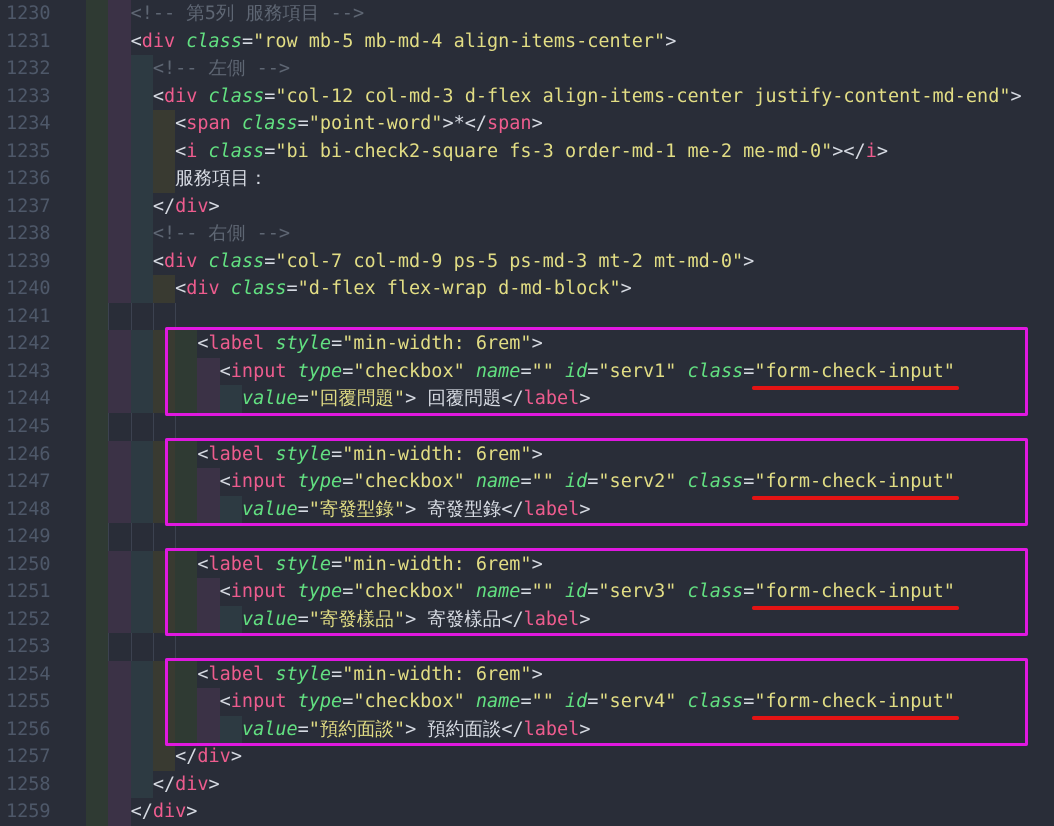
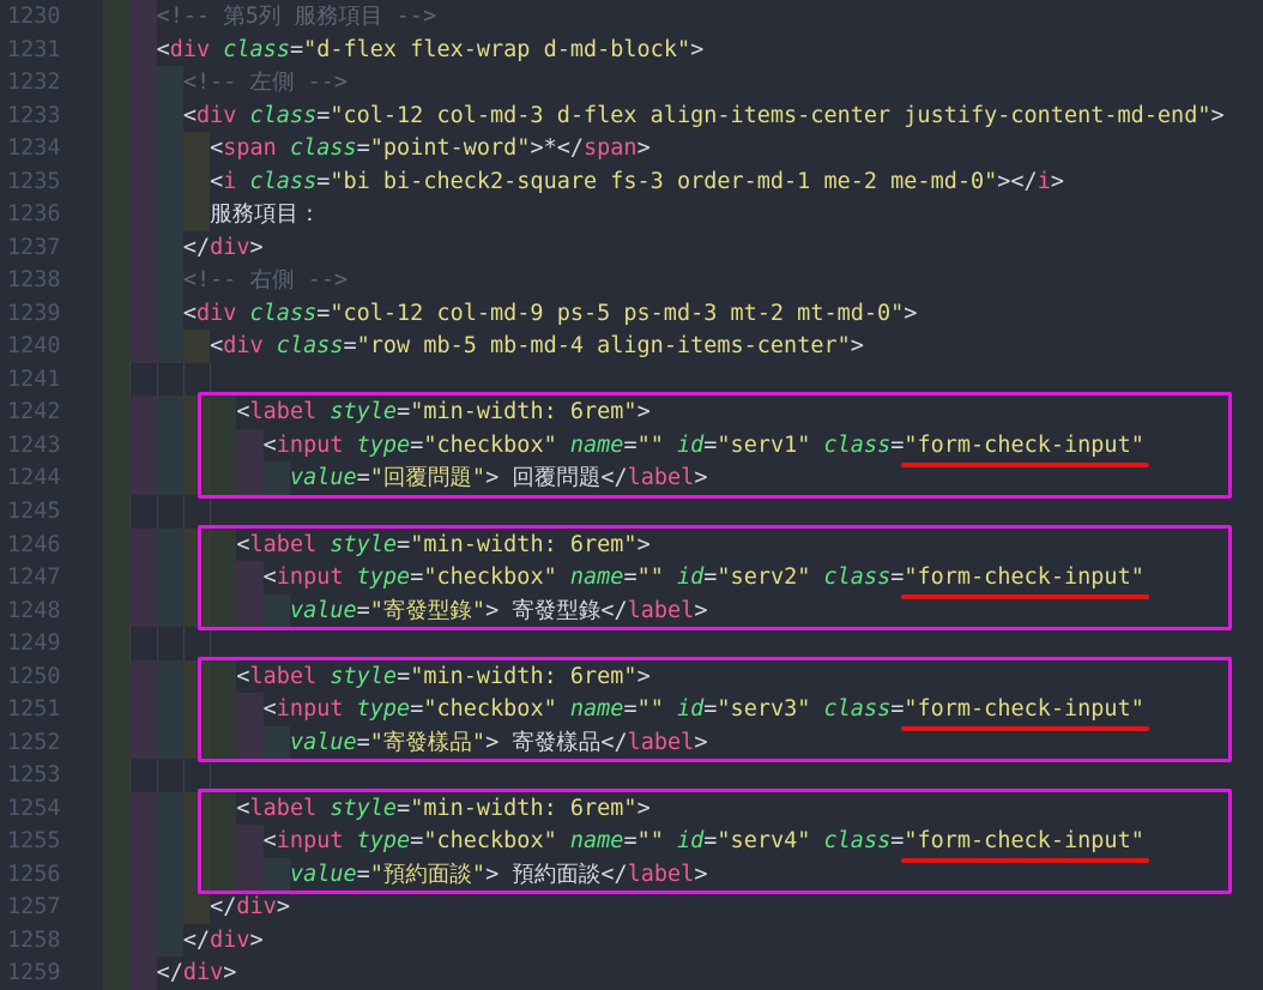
  1230
  <!-- 第5列 服務項目 -->
  1231
- <div class="row mb-5 mb-md-4 align-items-center">
+ <div class="d-flex flex-wrap d-md-block">
  1232
  <!-- 左側 -->
  1233
  <div class="col-12 col-md-3 d-flex align-items-center justify-content-md-end">
  1234
  <span class="point-word">*</span>
  1235
  <i class="bi bi-check2-square fs-3 order-md-1 me-2 me-md-0"></i>
  1236
  服務項目：
  1237
  </div>
  1238
  <!-- 右側 -->
  1239
- <div class="col-7 col-md-9 ps-5 ps-md-3 mt-2 mt-md-0">
+ <div class="col-12 col-md-9 ps-5 ps-md-3 mt-2 mt-md-0">
  1240
- <div class="d-flex flex-wrap d-md-block">
+ <div class="row mb-5 mb-md-4 align-items-center">
  1241
  1242
  <label style="min-width: 6rem">
  1243
  <input type="checkbox" name="" id="serv1" class="form-check-input"
  1244
  value="回覆問題"> 回覆問題</label>
  1245
  1246
  <label style="min-width: 6rem">
  1247
  <input type="checkbox" name="" id="serv2" class="form-check-input"
  1248
  value="寄發型錄"> 寄發型錄</label>
  1249
  1250
  <label style="min-width: 6rem">
  1251
  <input type="checkbox" name="" id="serv3" class="form-check-input"
  1252
  value="寄發樣品"> 寄發樣品</label>
  1253
  1254
  <label style="min-width: 6rem">
  1255
  <input type="checkbox" name="" id="serv4" class="form-check-input"
  1256
  value="預約面談"> 預約面談</label>
  1257
  </div>
  1258
  </div>
  1259
  </div>
